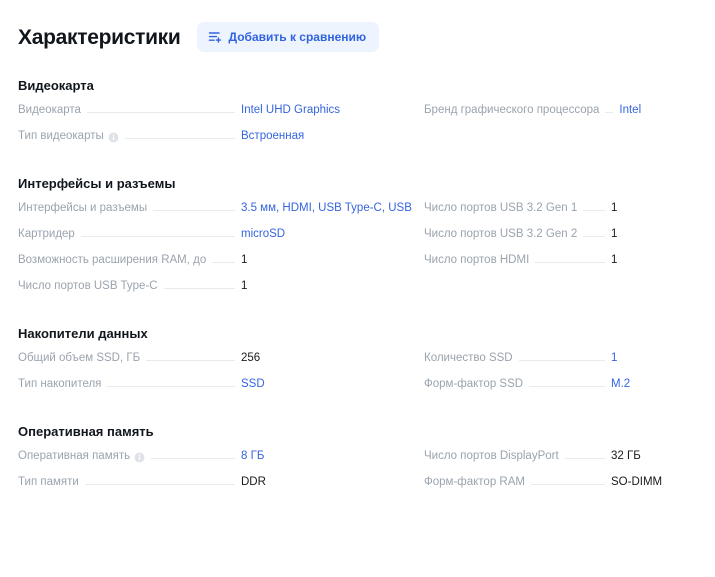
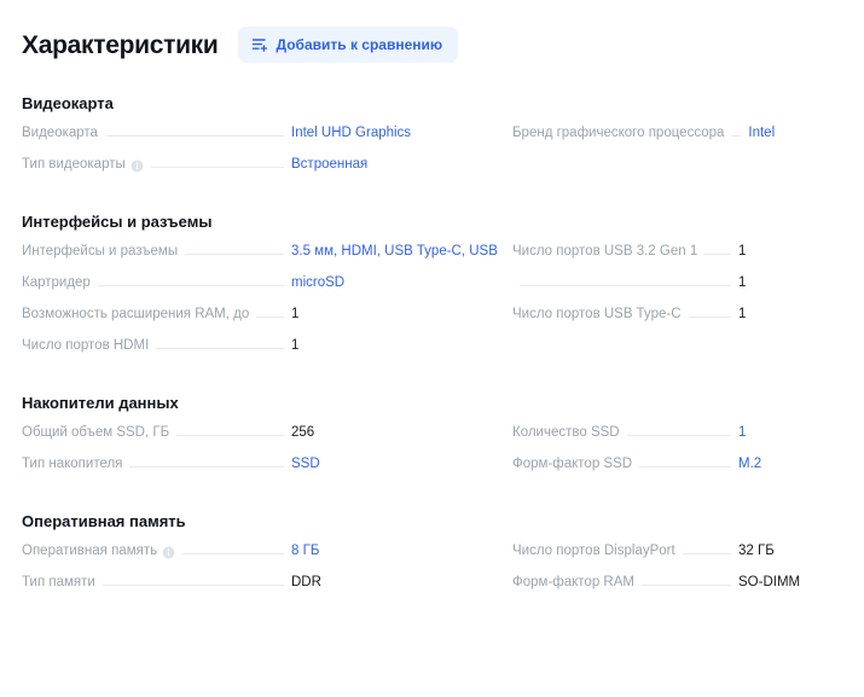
  Характеристики
  Добавить к сравнению
  Видеокарта
  Видеокарта
  Intel UHD Graphics
  Бренд графического процессора
  Intel
  Тип видеокарты
  Встроенная
  Интерфейсы и разъемы
  Интерфейсы и разъемы
  3.5 мм, HDMI, USB Type-C, USB
  Число портов USB 3.2 Gen 1
  1
  Картридер
  microSD
- Число портов USB 3.2 Gen 2
  1
  Возможность расширения RAM, до
  1
- Число портов HDMI
+ Число портов USB Type-C
  1
- Число портов USB Type-C
+ Число портов HDMI
  1
  Накопители данных
  Общий объем SSD, ГБ
  256
  Количество SSD
  1
  Тип накопителя
  SSD
  Форм-фактор SSD
  M.2
  Оперативная память
  Оперативная память
  8 ГБ
  Число портов DisplayPort
  32 ГБ
  Тип памяти
  DDR
  Форм-фактор RAM
  SO-DIMM
